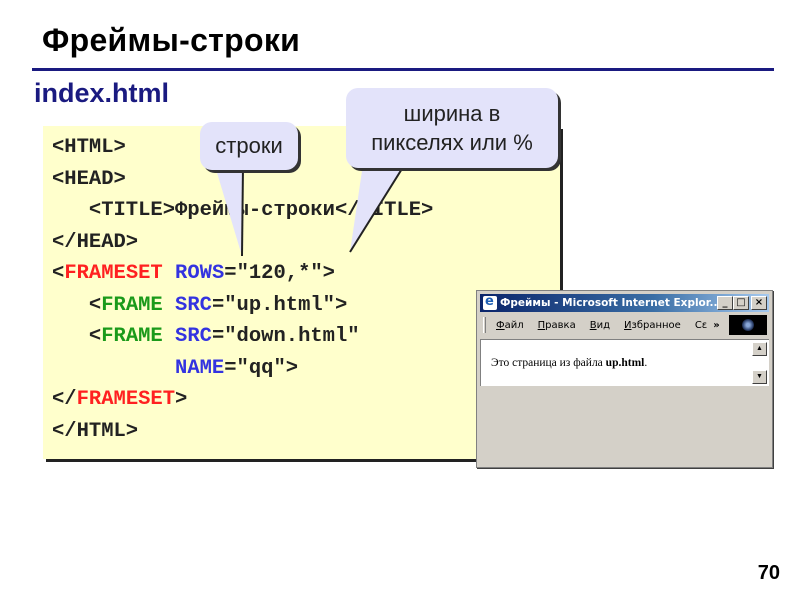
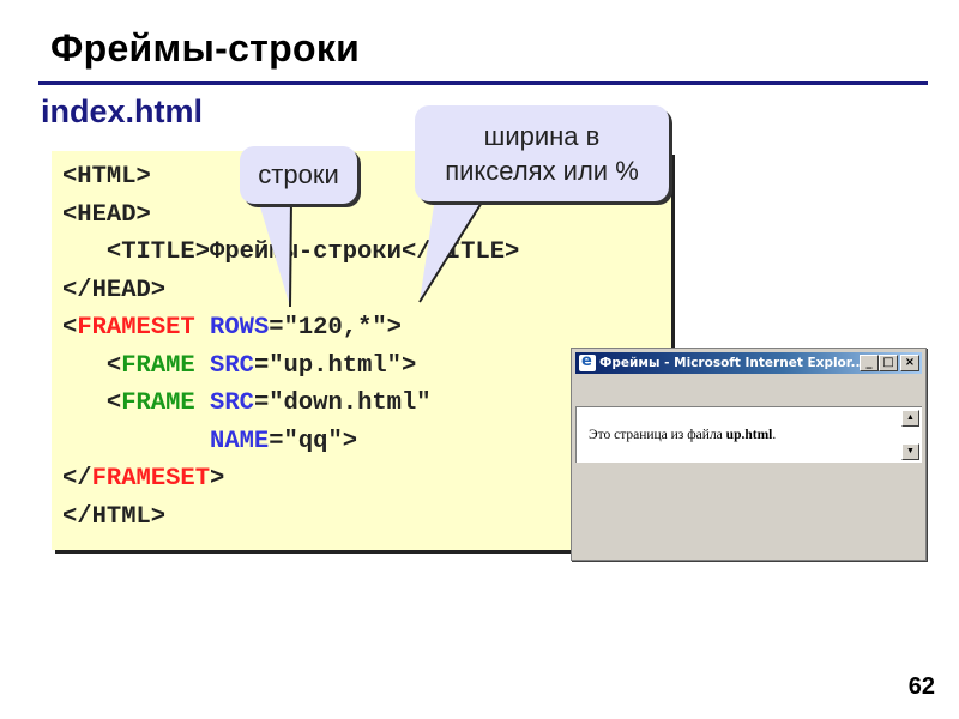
  Фреймы-строки
  index.html
  <HTML>
  <HEAD>
  <TITLE>Фрей-строки</ITLE>
  </HEAD>
  <FRAMESET ROWS="120,*">
  <FRAME SRC="up.html">
  <FRAME SRC="down.html"
  NAME="qq">
  </FRAMESET>
  </HTML>
  строки
  ширина в
  пикселях или %
  Фреймы - Microsoft Internet Explor..
  _
  □
  ×
- Файл
- Правка
- Вид
- Избранное
- Сε
- »
  Это страница из файла up.html.
- 70
+ 62
